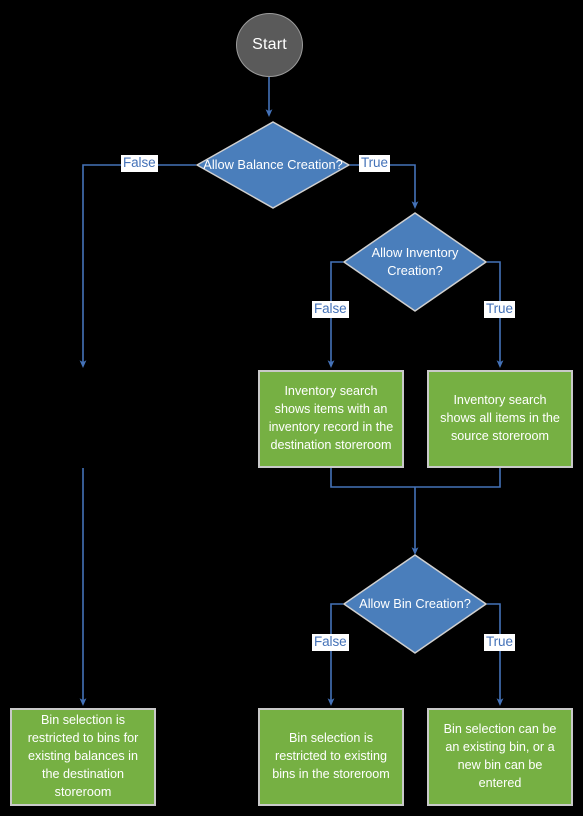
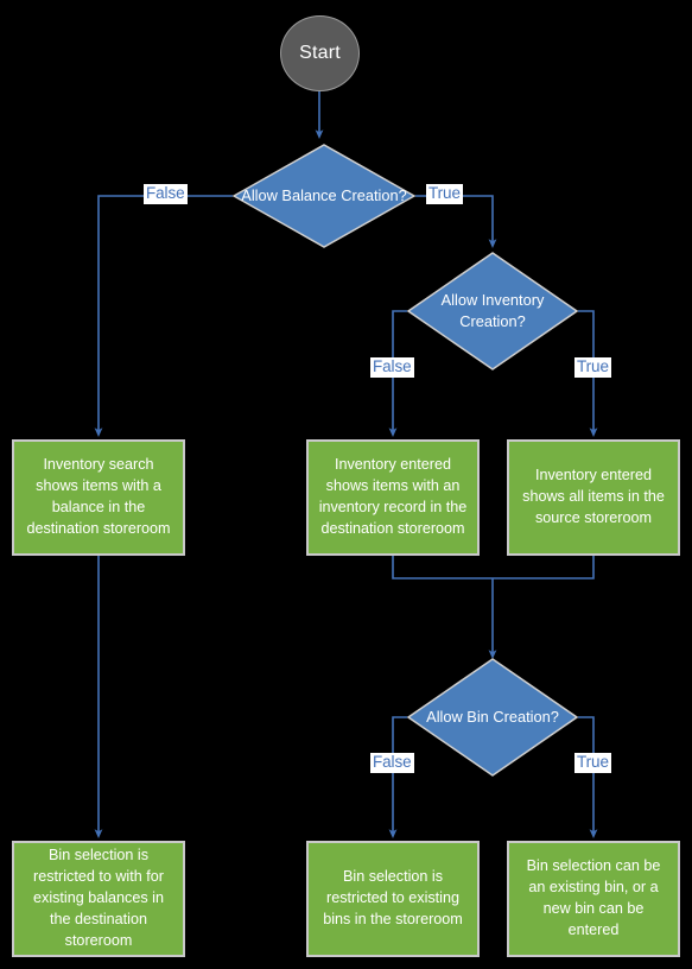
  Start
  Allow Balance Creation?
  Allow Inventory Creation?
  Allow Bin Creation?
+ Inventory search shows items with a balance in the destination storeroom
- Inventory search shows items with an inventory record in the destination storeroom
+ Inventory entered shows items with an inventory record in the destination storeroom
- Inventory search shows all items in the source storeroom
+ Inventory entered shows all items in the source storeroom
- Bin selection is restricted to bins for existing balances in the destination storeroom
+ Bin selection is restricted to with for existing balances in the destination storeroom
  Bin selection is restricted to existing bins in the storeroom
  Bin selection can be an existing bin, or a new bin can be entered
  False
  True
  False
  True
  False
  True
